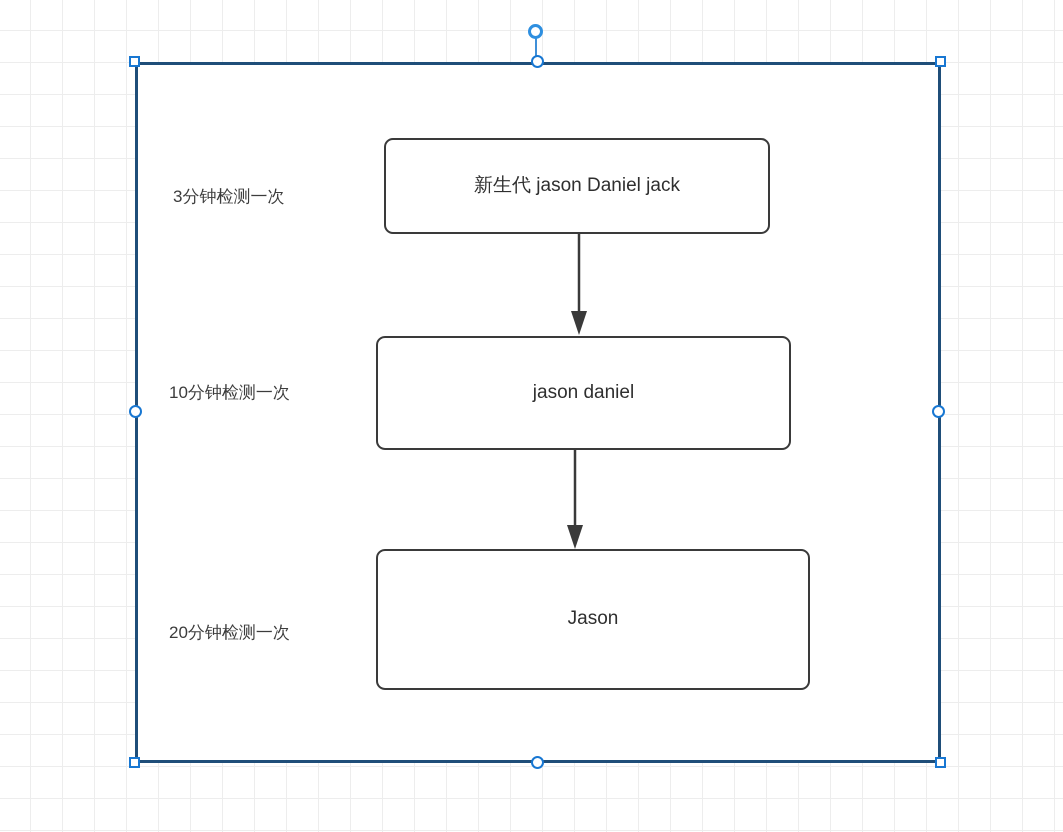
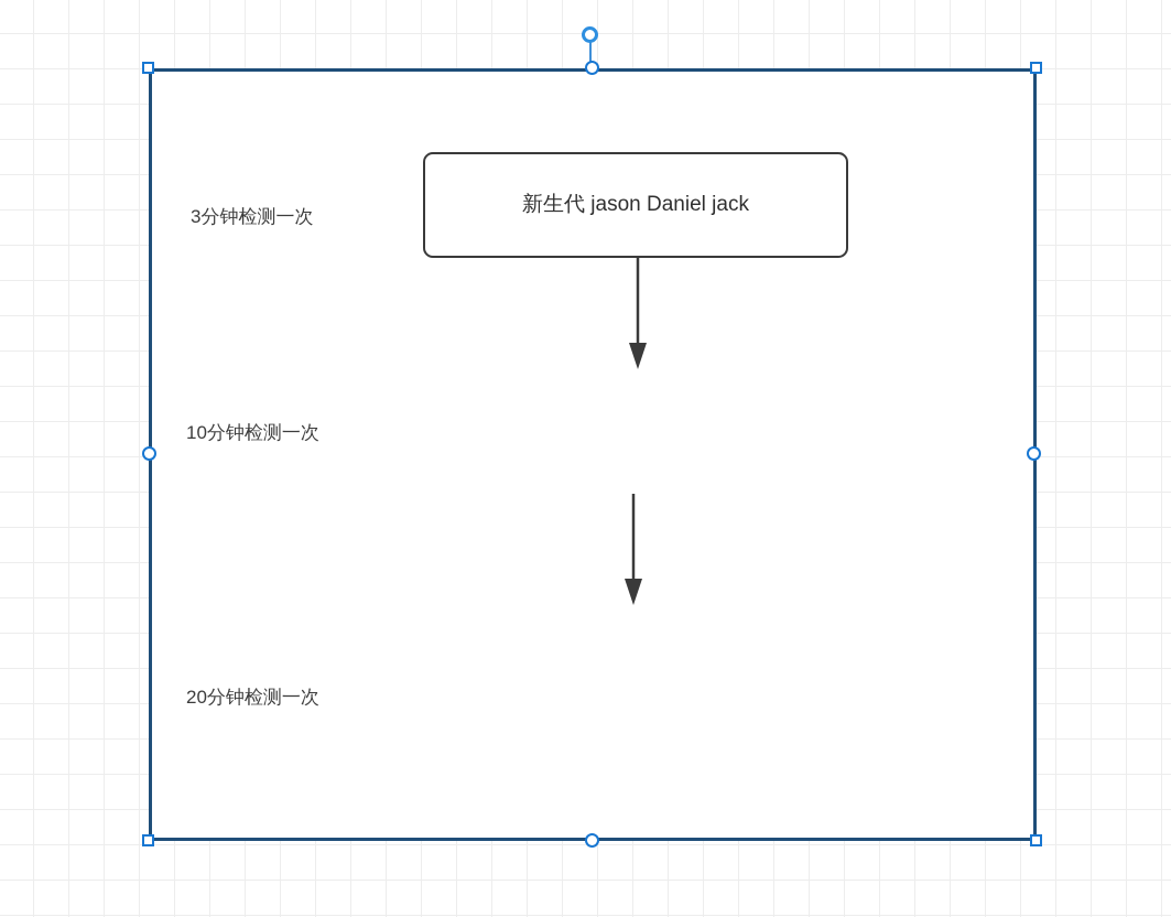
  3分钟检测一次
  10分钟检测一次
  20分钟检测一次
  新生代 jason Daniel jack
- jason daniel
- Jason
